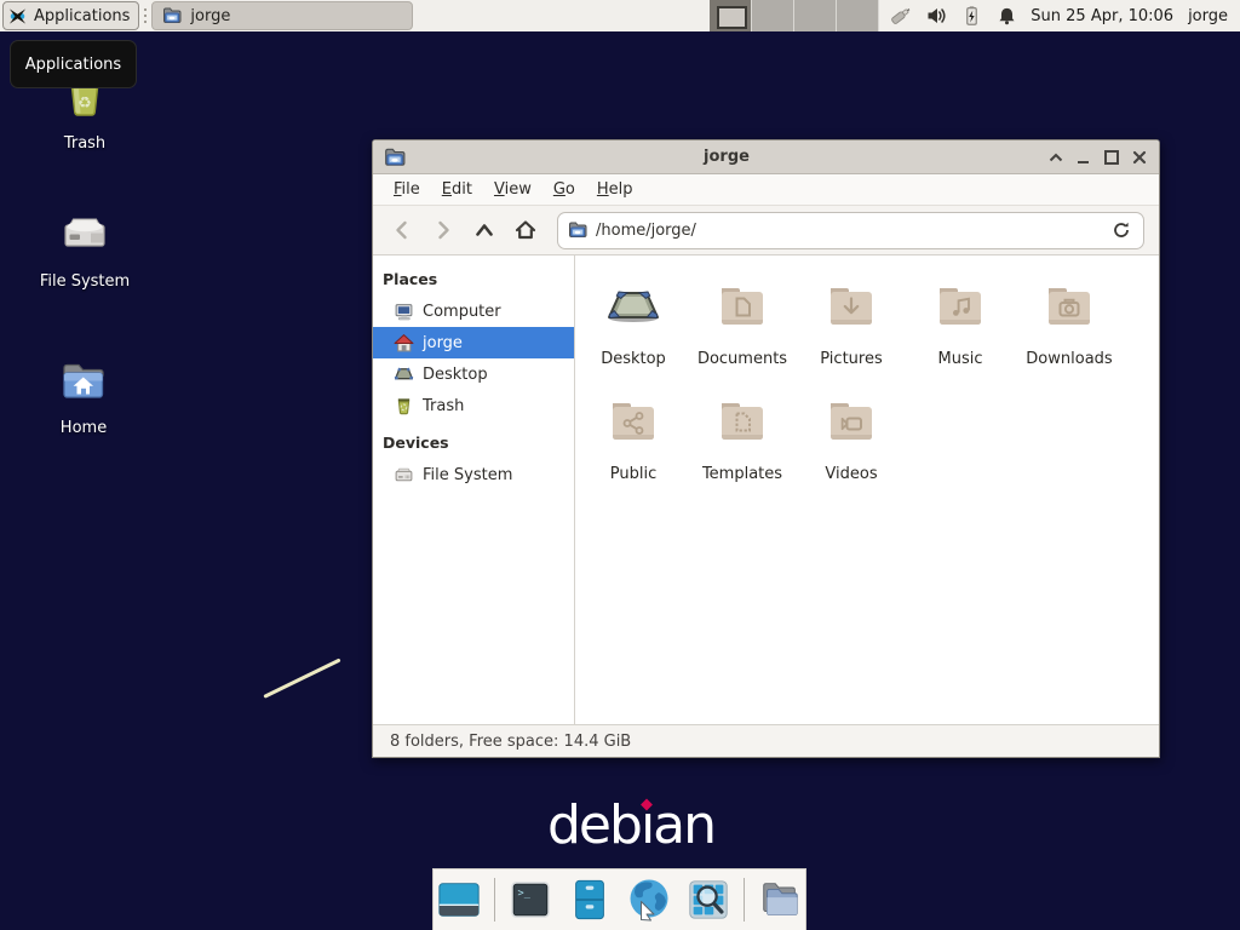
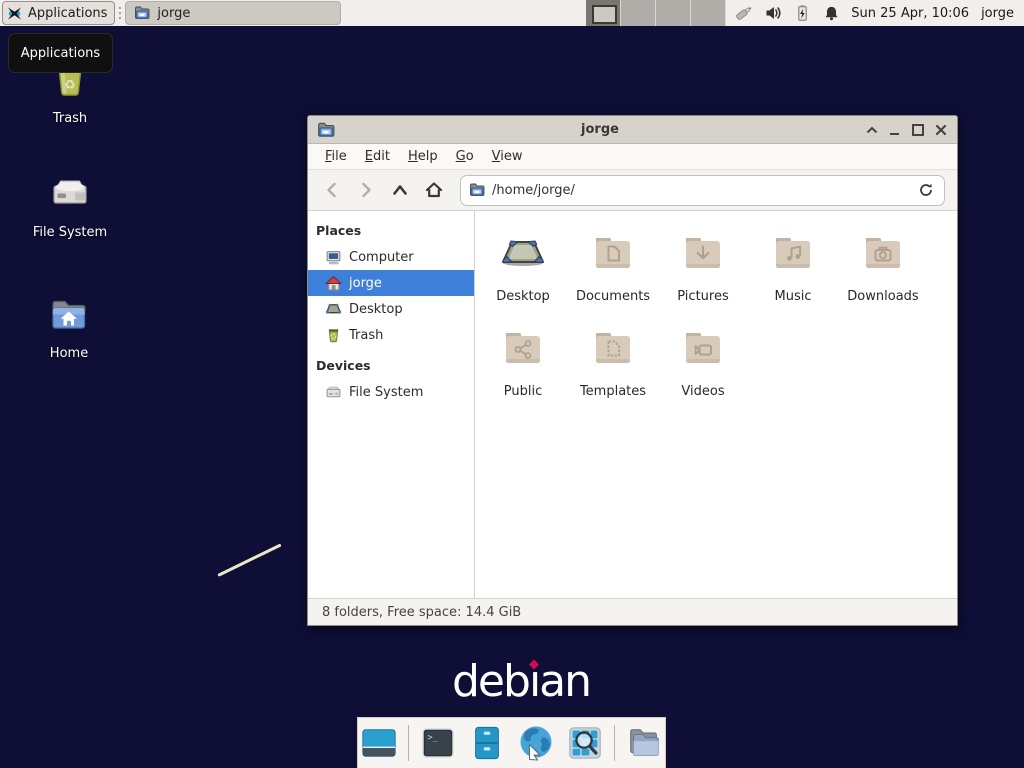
  Applications
  jorge
  Sun 25 Apr, 10:06
  jorge
  Applications
  Trash
  File System
  Home
  debıan
  jorge
  File
  Edit
- View
+ Help
  Go
- Help
+ View
  /home/jorge/
  Places
  Computer
  jorge
  Desktop
  Trash
  Devices
  File System
  Desktop
  Documents
  Pictures
  Music
  Downloads
  Public
  Templates
  Videos
  8 folders, Free space: 14.4 GiB
